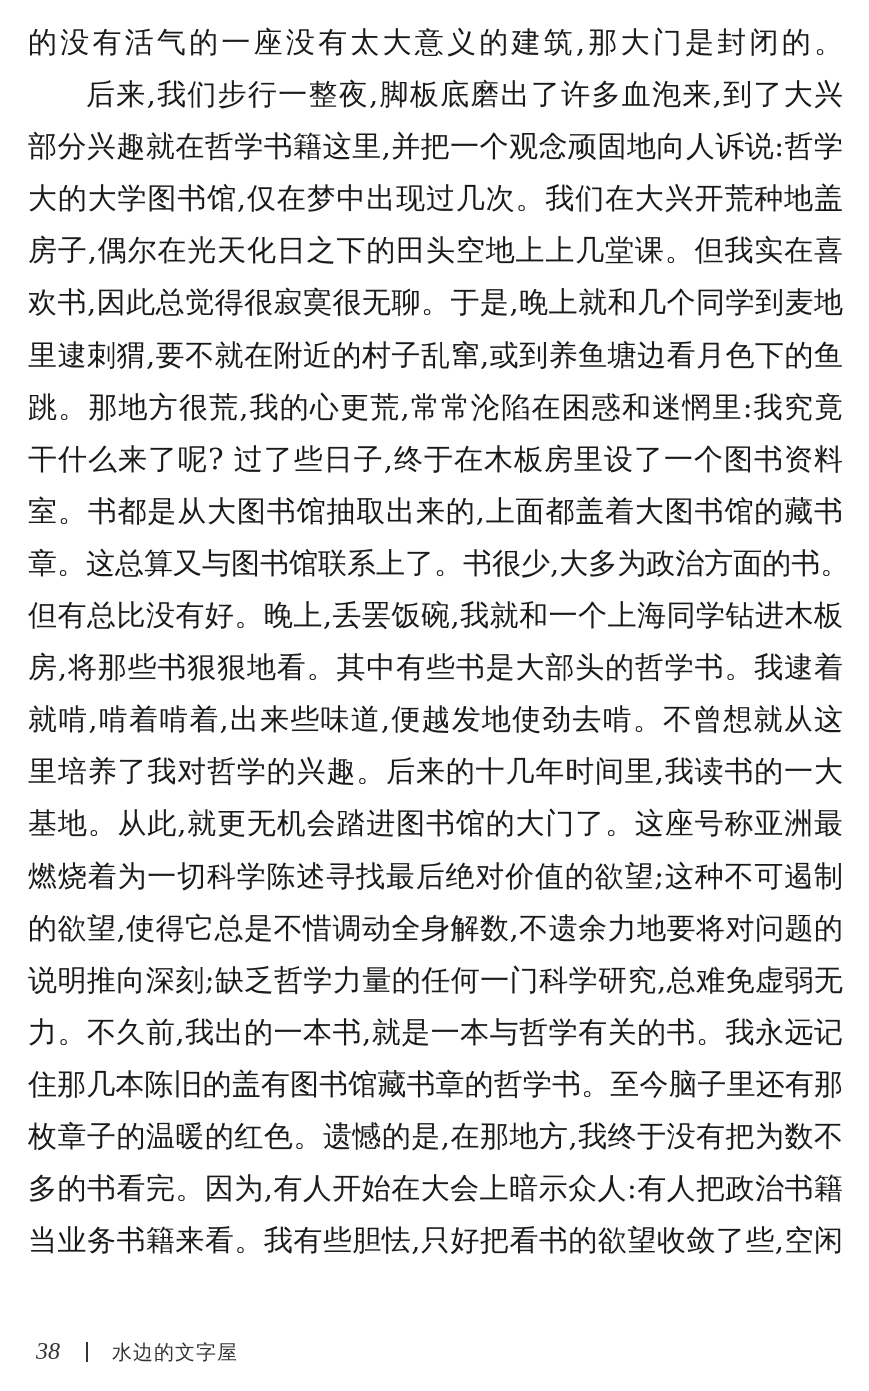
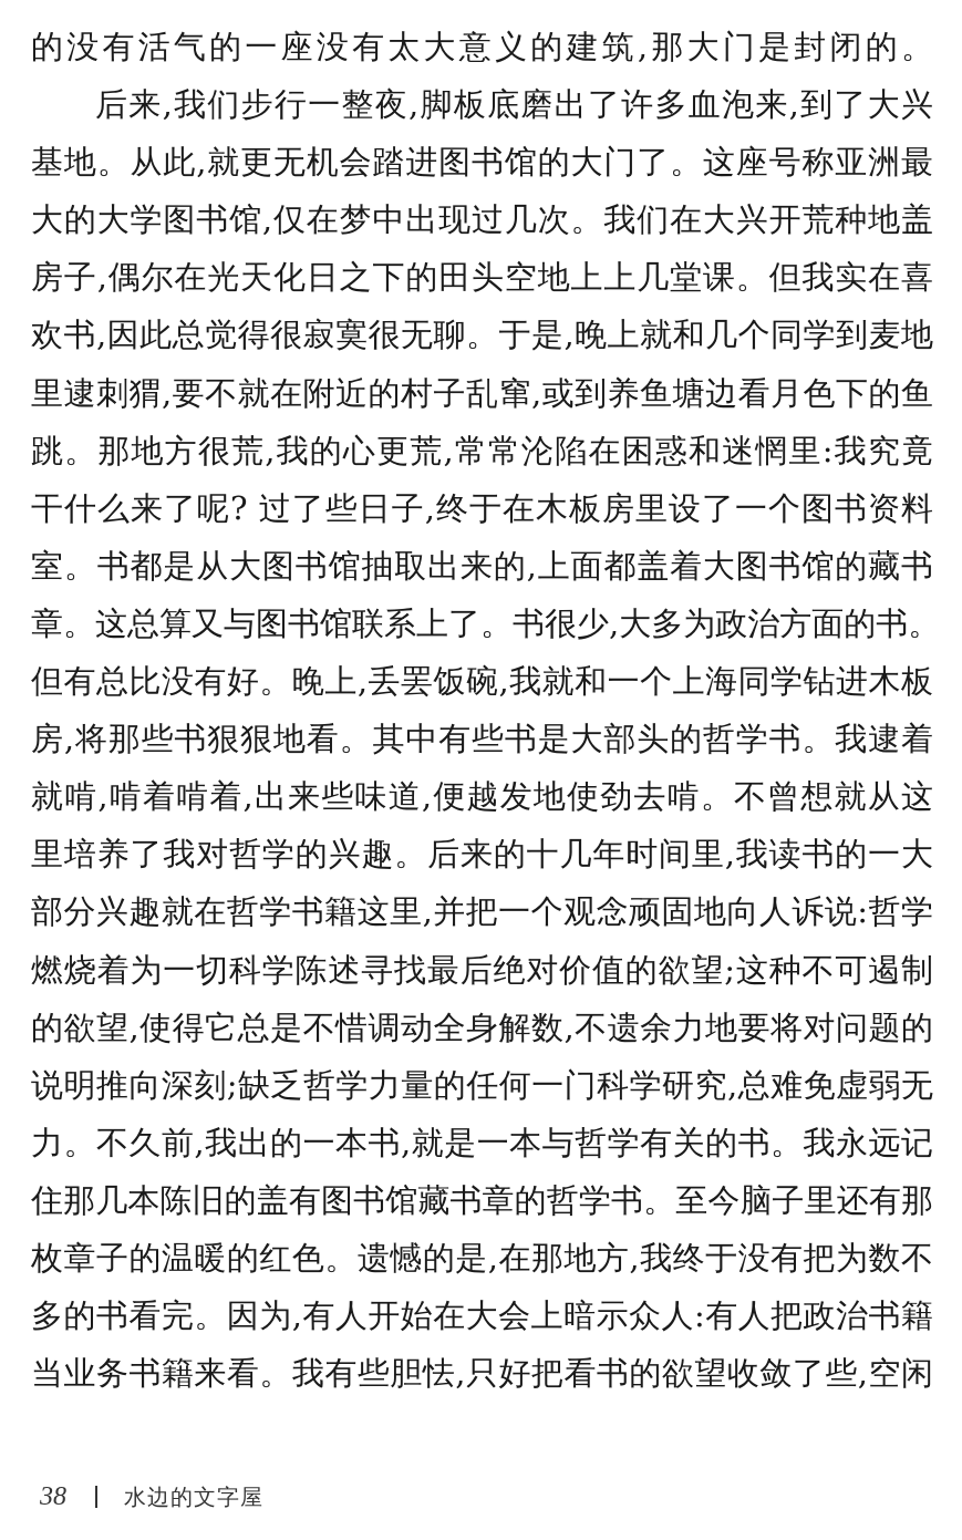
  的没有活气的一座没有太大意义的建筑,那大门是封闭的。
  后来,我们步行一整夜,脚板底磨出了许多血泡来,到了大兴
- 部分兴趣就在哲学书籍这里,并把一个观念顽固地向人诉说:哲学
+ 基地。从此,就更无机会踏进图书馆的大门了。这座号称亚洲最
  大的大学图书馆,仅在梦中出现过几次。我们在大兴开荒种地盖
  房子,偶尔在光天化日之下的田头空地上上几堂课。但我实在喜
  欢书,因此总觉得很寂寞很无聊。于是,晚上就和几个同学到麦地
  里逮刺猬,要不就在附近的村子乱窜,或到养鱼塘边看月色下的鱼
  跳。那地方很荒,我的心更荒,常常沦陷在困惑和迷惘里:我究竟
  干什么来了呢? 过了些日子,终于在木板房里设了一个图书资料
  室。书都是从大图书馆抽取出来的,上面都盖着大图书馆的藏书
  章。这总算又与图书馆联系上了。书很少,大多为政治方面的书。
  但有总比没有好。晚上,丢罢饭碗,我就和一个上海同学钻进木板
  房,将那些书狠狠地看。其中有些书是大部头的哲学书。我逮着
  就啃,啃着啃着,出来些味道,便越发地使劲去啃。不曾想就从这
  里培养了我对哲学的兴趣。后来的十几年时间里,我读书的一大
- 基地。从此,就更无机会踏进图书馆的大门了。这座号称亚洲最
+ 部分兴趣就在哲学书籍这里,并把一个观念顽固地向人诉说:哲学
  燃烧着为一切科学陈述寻找最后绝对价值的欲望;这种不可遏制
  的欲望,使得它总是不惜调动全身解数,不遗余力地要将对问题的
  说明推向深刻;缺乏哲学力量的任何一门科学研究,总难免虚弱无
  力。不久前,我出的一本书,就是一本与哲学有关的书。我永远记
  住那几本陈旧的盖有图书馆藏书章的哲学书。至今脑子里还有那
  枚章子的温暖的红色。遗憾的是,在那地方,我终于没有把为数不
  多的书看完。因为,有人开始在大会上暗示众人:有人把政治书籍
  当业务书籍来看。我有些胆怯,只好把看书的欲望收敛了些,空闲
  38
  水边的文字屋
